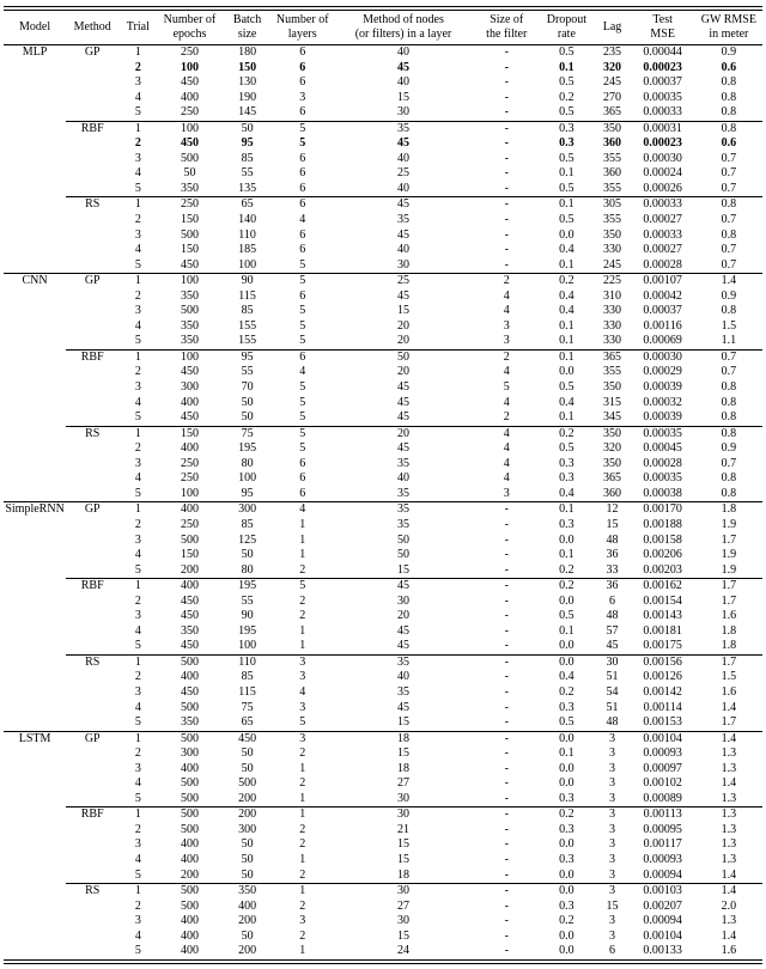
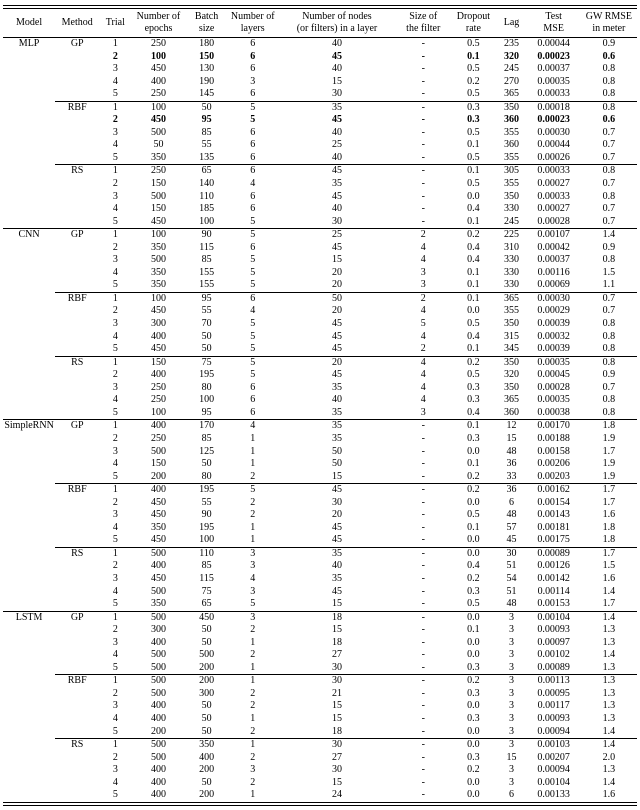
- Model	Method	Trial	Number of epochs	Batch size	Number of layers	Method of nodes (or filters) in a layer	Size of the filter	Dropout rate	Lag	Test MSE	GW RMSE in meter
+ Model	Method	Trial	Number of epochs	Batch size	Number of layers	Number of nodes (or filters) in a layer	Size of the filter	Dropout rate	Lag	Test MSE	GW RMSE in meter
  MLP	GP	1	250	180	6	40	-	0.5	235	0.00044	0.9
  2	100	150	6	45	-	0.1	320	0.00023	0.6
  3	450	130	6	40	-	0.5	245	0.00037	0.8
  4	400	190	3	15	-	0.2	270	0.00035	0.8
  5	250	145	6	30	-	0.5	365	0.00033	0.8
- RBF	1	100	50	5	35	-	0.3	350	0.00031	0.8
+ RBF	1	100	50	5	35	-	0.3	350	0.00018	0.8
  2	450	95	5	45	-	0.3	360	0.00023	0.6
  3	500	85	6	40	-	0.5	355	0.00030	0.7
- 4	50	55	6	25	-	0.1	360	0.00024	0.7
+ 4	50	55	6	25	-	0.1	360	0.00044	0.7
  5	350	135	6	40	-	0.5	355	0.00026	0.7
  RS	1	250	65	6	45	-	0.1	305	0.00033	0.8
  2	150	140	4	35	-	0.5	355	0.00027	0.7
  3	500	110	6	45	-	0.0	350	0.00033	0.8
  4	150	185	6	40	-	0.4	330	0.00027	0.7
  5	450	100	5	30	-	0.1	245	0.00028	0.7
  CNN	GP	1	100	90	5	25	2	0.2	225	0.00107	1.4
  2	350	115	6	45	4	0.4	310	0.00042	0.9
  3	500	85	5	15	4	0.4	330	0.00037	0.8
  4	350	155	5	20	3	0.1	330	0.00116	1.5
  5	350	155	5	20	3	0.1	330	0.00069	1.1
  RBF	1	100	95	6	50	2	0.1	365	0.00030	0.7
  2	450	55	4	20	4	0.0	355	0.00029	0.7
  3	300	70	5	45	5	0.5	350	0.00039	0.8
  4	400	50	5	45	4	0.4	315	0.00032	0.8
  5	450	50	5	45	2	0.1	345	0.00039	0.8
  RS	1	150	75	5	20	4	0.2	350	0.00035	0.8
  2	400	195	5	45	4	0.5	320	0.00045	0.9
  3	250	80	6	35	4	0.3	350	0.00028	0.7
  4	250	100	6	40	4	0.3	365	0.00035	0.8
  5	100	95	6	35	3	0.4	360	0.00038	0.8
- SimpleRNN	GP	1	400	300	4	35	-	0.1	12	0.00170	1.8
+ SimpleRNN	GP	1	400	170	4	35	-	0.1	12	0.00170	1.8
  2	250	85	1	35	-	0.3	15	0.00188	1.9
  3	500	125	1	50	-	0.0	48	0.00158	1.7
  4	150	50	1	50	-	0.1	36	0.00206	1.9
  5	200	80	2	15	-	0.2	33	0.00203	1.9
  RBF	1	400	195	5	45	-	0.2	36	0.00162	1.7
  2	450	55	2	30	-	0.0	6	0.00154	1.7
  3	450	90	2	20	-	0.5	48	0.00143	1.6
  4	350	195	1	45	-	0.1	57	0.00181	1.8
  5	450	100	1	45	-	0.0	45	0.00175	1.8
- RS	1	500	110	3	35	-	0.0	30	0.00156	1.7
+ RS	1	500	110	3	35	-	0.0	30	0.00089	1.7
  2	400	85	3	40	-	0.4	51	0.00126	1.5
  3	450	115	4	35	-	0.2	54	0.00142	1.6
  4	500	75	3	45	-	0.3	51	0.00114	1.4
  5	350	65	5	15	-	0.5	48	0.00153	1.7
  LSTM	GP	1	500	450	3	18	-	0.0	3	0.00104	1.4
  2	300	50	2	15	-	0.1	3	0.00093	1.3
  3	400	50	1	18	-	0.0	3	0.00097	1.3
  4	500	500	2	27	-	0.0	3	0.00102	1.4
  5	500	200	1	30	-	0.3	3	0.00089	1.3
  RBF	1	500	200	1	30	-	0.2	3	0.00113	1.3
  2	500	300	2	21	-	0.3	3	0.00095	1.3
  3	400	50	2	15	-	0.0	3	0.00117	1.3
  4	400	50	1	15	-	0.3	3	0.00093	1.3
  5	200	50	2	18	-	0.0	3	0.00094	1.4
  RS	1	500	350	1	30	-	0.0	3	0.00103	1.4
  2	500	400	2	27	-	0.3	15	0.00207	2.0
  3	400	200	3	30	-	0.2	3	0.00094	1.3
  4	400	50	2	15	-	0.0	3	0.00104	1.4
  5	400	200	1	24	-	0.0	6	0.00133	1.6
